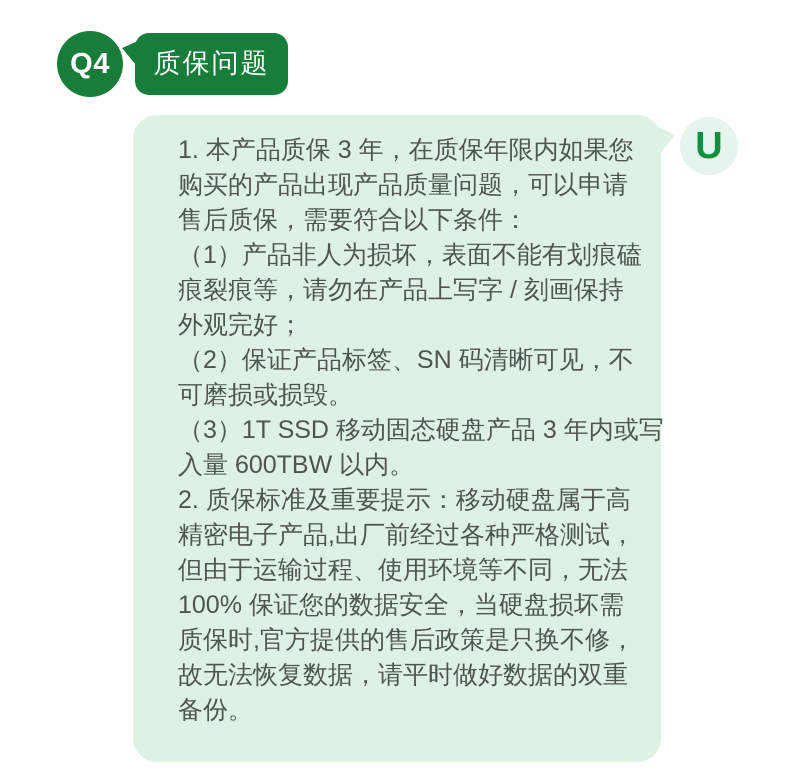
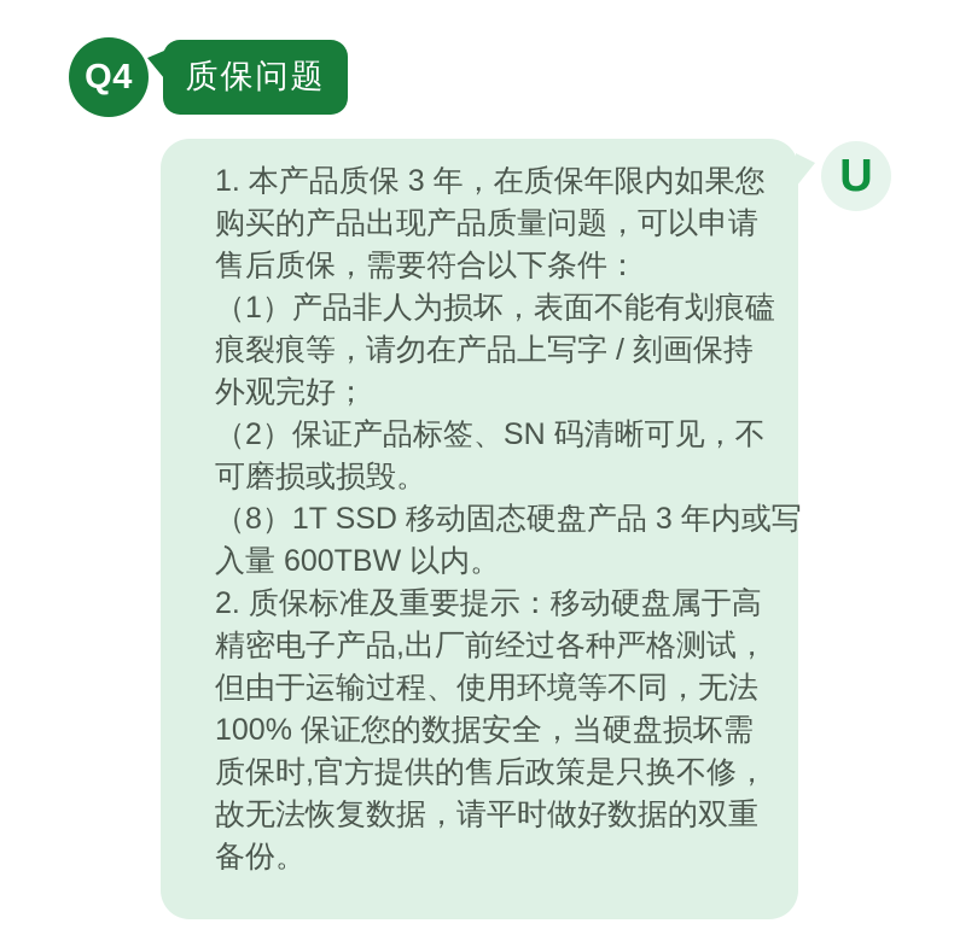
  Q4
  质保问题
  1. 本产品质保 3 年，在质保年限内如果您
  购买的产品出现产品质量问题，可以申请
  售后质保，需要符合以下条件：
  （1）产品非人为损坏，表面不能有划痕磕
  痕裂痕等，请勿在产品上写字 / 刻画保持
  外观完好；
  （2）保证产品标签、SN 码清晰可见，不
  可磨损或损毁。
- （3）1T SSD 移动固态硬盘产品 3 年内或写
+ （8）1T SSD 移动固态硬盘产品 3 年内或写
  入量 600TBW 以内。
  2. 质保标准及重要提示：移动硬盘属于高
  精密电子产品,出厂前经过各种严格测试，
  但由于运输过程、使用环境等不同，无法
  100% 保证您的数据安全，当硬盘损坏需
  质保时,官方提供的售后政策是只换不修，
  故无法恢复数据，请平时做好数据的双重
  备份。
  U
